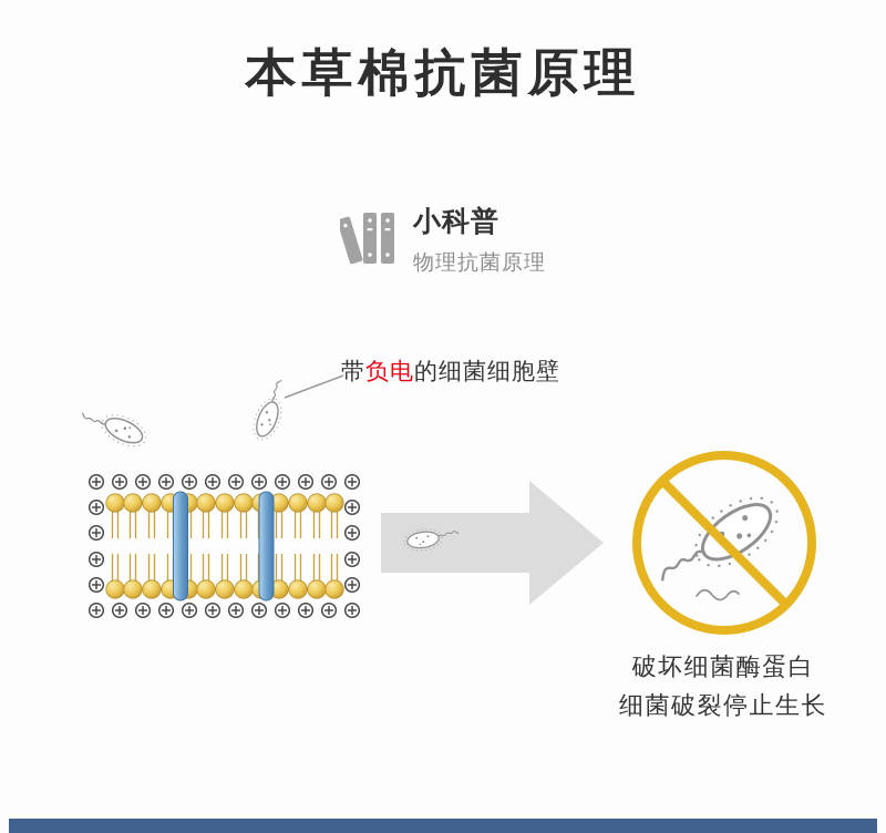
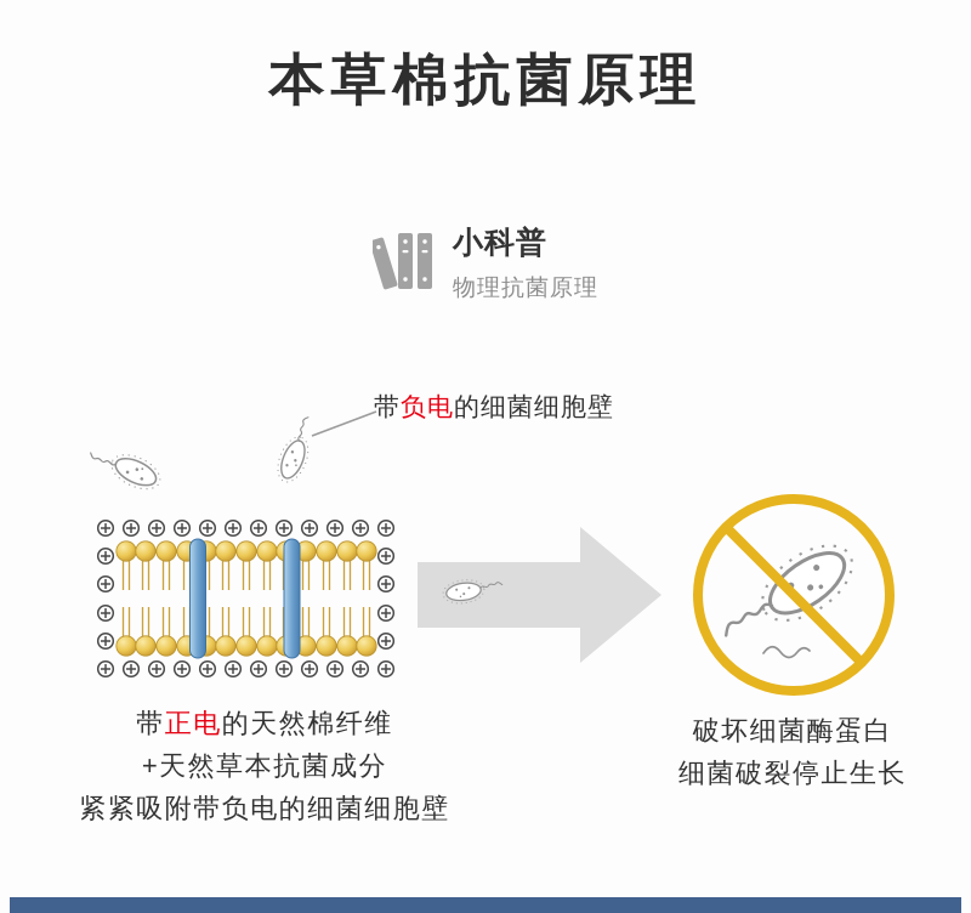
  本草棉抗菌原理
  小科普
  物理抗菌原理
  带负电的细菌细胞壁
+ 带正电的天然棉纤维
+ +天然草本抗菌成分
+ 紧紧吸附带负电的细菌细胞壁
  破坏细菌酶蛋白
  细菌破裂停止生长
